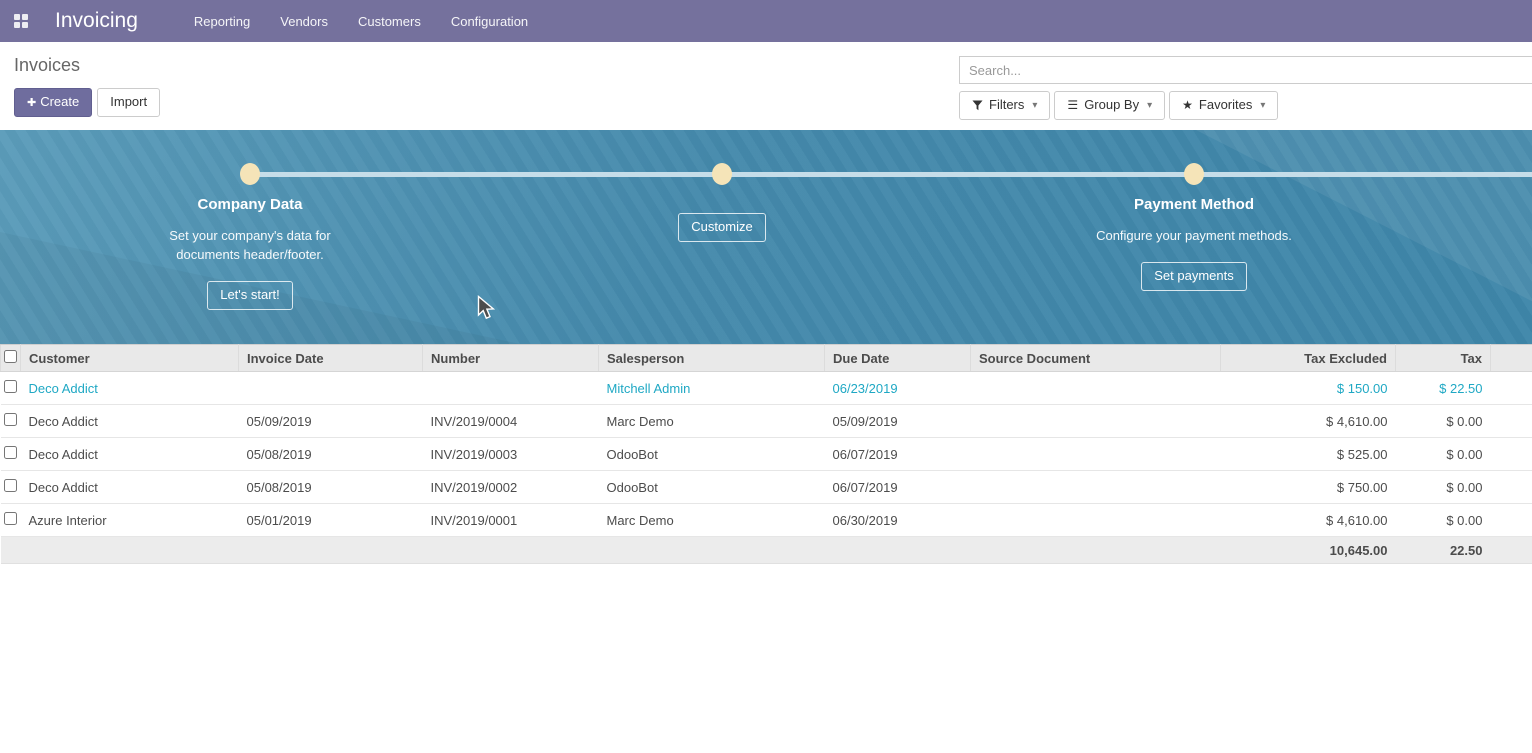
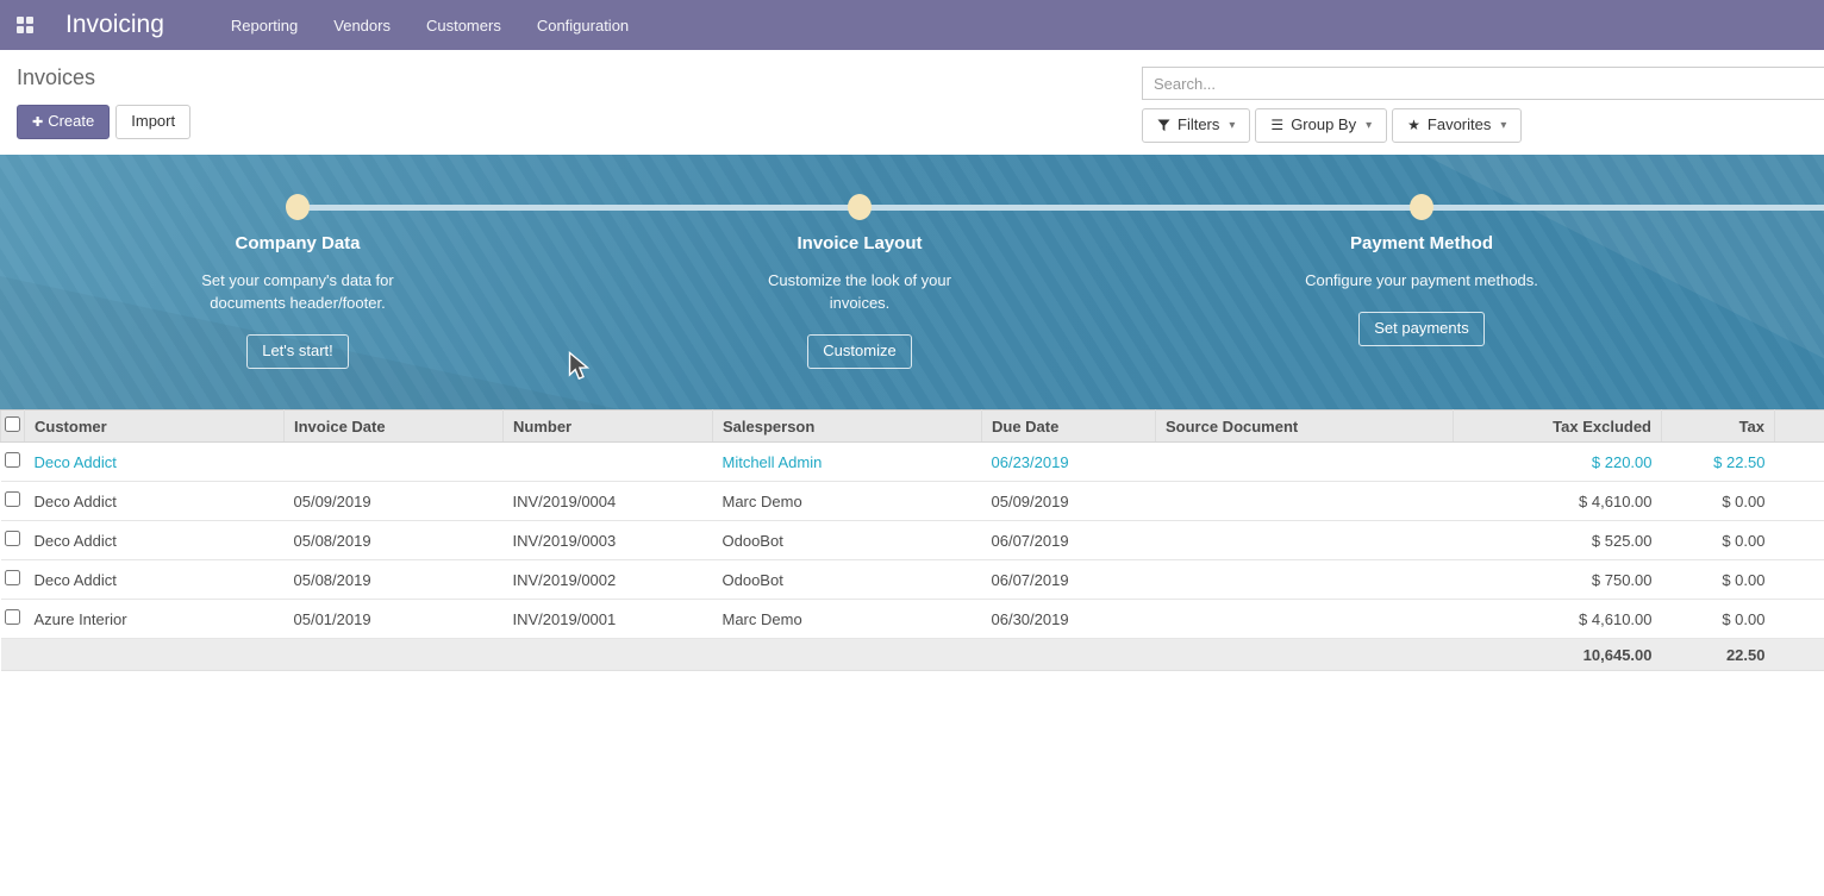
  Invoicing
  Reporting
  Vendors
  Customers
  Configuration
  Invoices
  ✚ Create
  Import
  Search...
  Filters
  ▾
  ☰
  Group By
  ▾
  ★
  Favorites
  ▾
  Company Data
  Set your company's data for documents header/footer.
  Let's start!
+ Invoice Layout
+ Customize the look of your invoices.
  Customize
  Payment Method
  Configure your payment methods.
  Set payments
  	Customer	Invoice Date	Number	Salesperson	Due Date	Source Document	Tax Excluded	Tax
- 	Deco Addict			Mitchell Admin	06/23/2019		$ 150.00	$ 22.50
+ 	Deco Addict			Mitchell Admin	06/23/2019		$ 220.00	$ 22.50
  	Deco Addict	05/09/2019	INV/2019/0004	Marc Demo	05/09/2019		$ 4,610.00	$ 0.00
  	Deco Addict	05/08/2019	INV/2019/0003	OdooBot	06/07/2019		$ 525.00	$ 0.00
  	Deco Addict	05/08/2019	INV/2019/0002	OdooBot	06/07/2019		$ 750.00	$ 0.00
  	Azure Interior	05/01/2019	INV/2019/0001	Marc Demo	06/30/2019		$ 4,610.00	$ 0.00
  							10,645.00	22.50
